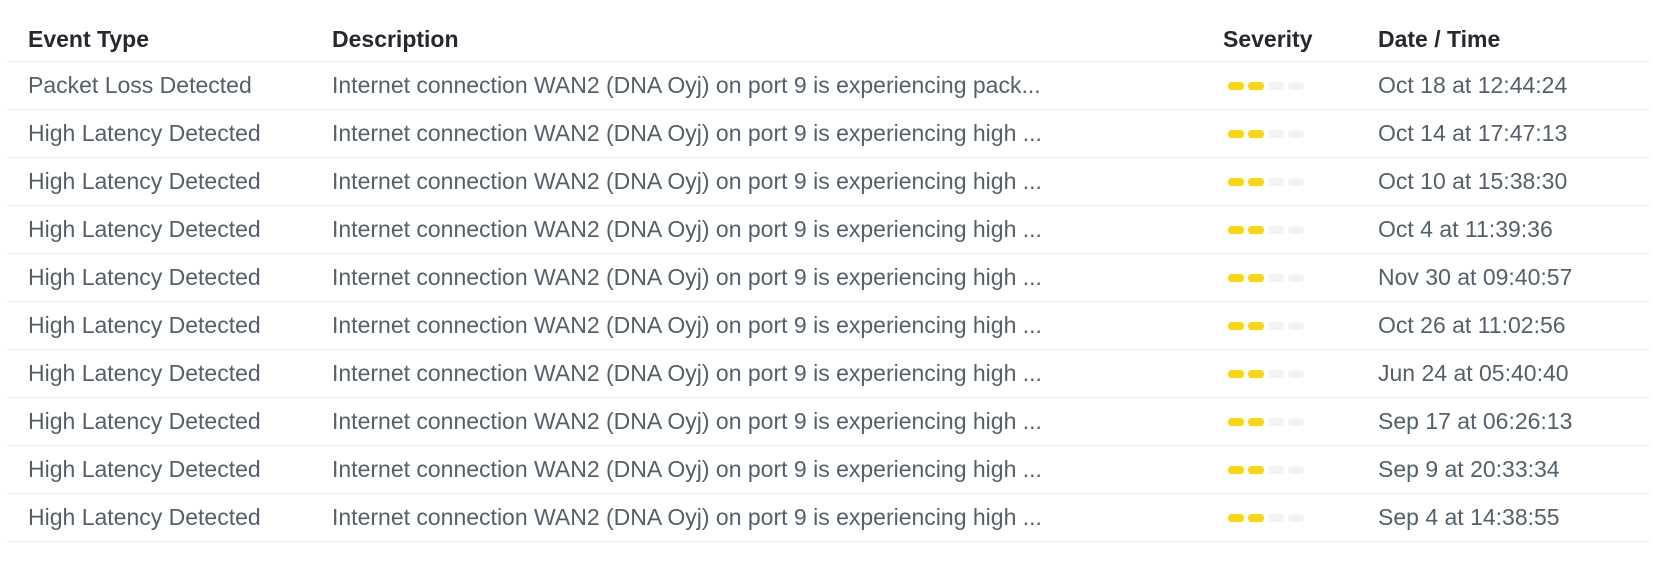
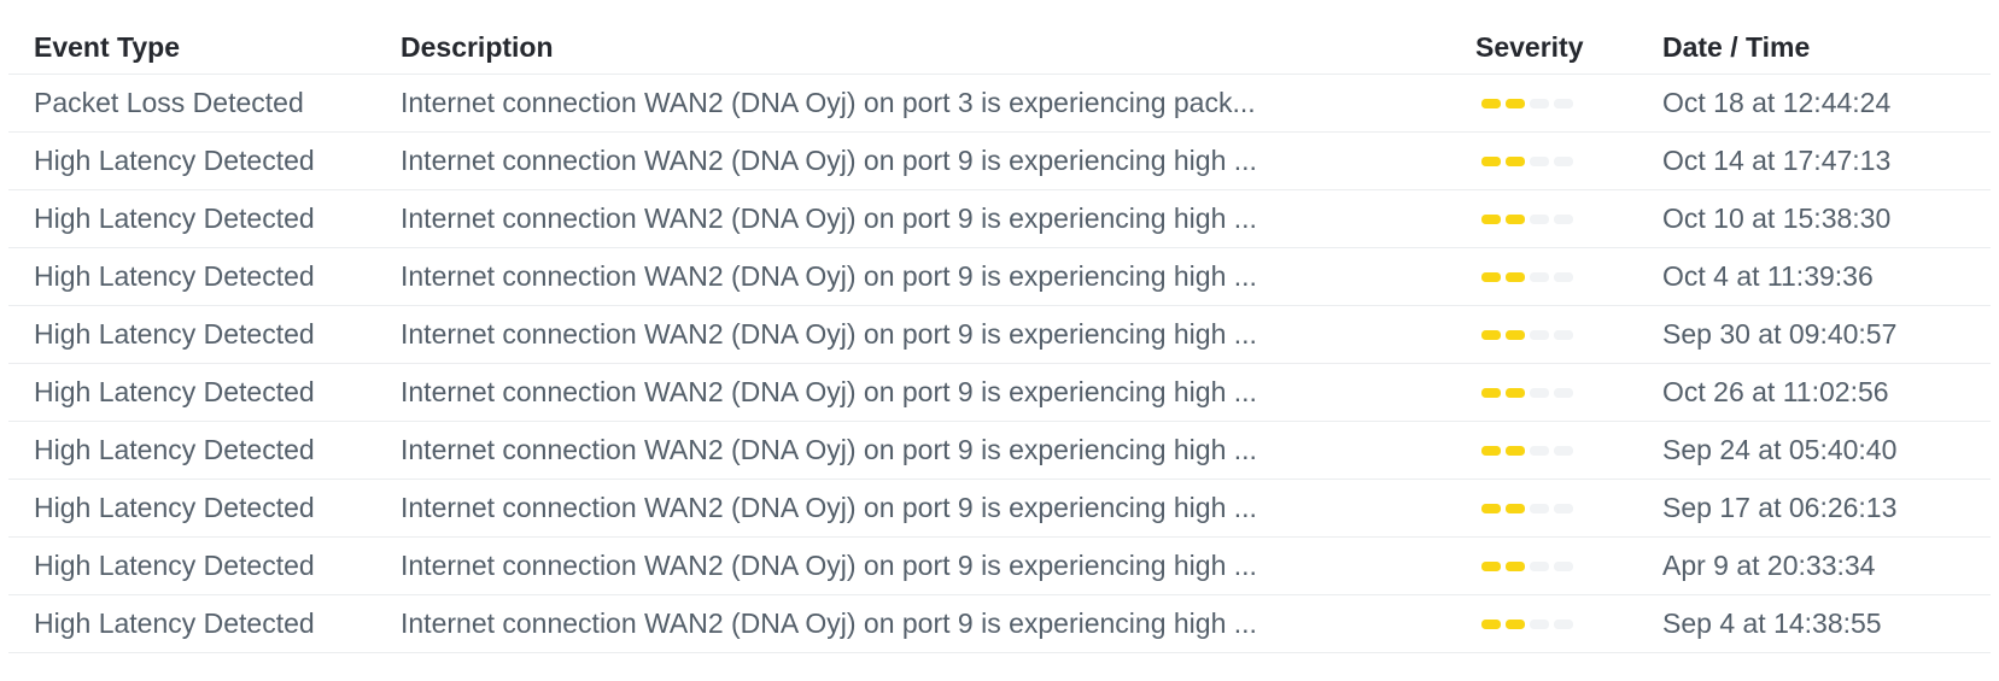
  Event Type
  Description
  Severity
  Date / Time
  Packet Loss Detected
- Internet connection WAN2 (DNA Oyj) on port 9 is experiencing pack...
+ Internet connection WAN2 (DNA Oyj) on port 3 is experiencing pack...
  Oct 18 at 12:44:24
  High Latency Detected
  Internet connection WAN2 (DNA Oyj) on port 9 is experiencing high ...
  Oct 14 at 17:47:13
  High Latency Detected
  Internet connection WAN2 (DNA Oyj) on port 9 is experiencing high ...
  Oct 10 at 15:38:30
  High Latency Detected
  Internet connection WAN2 (DNA Oyj) on port 9 is experiencing high ...
  Oct 4 at 11:39:36
  High Latency Detected
  Internet connection WAN2 (DNA Oyj) on port 9 is experiencing high ...
- Nov 30 at 09:40:57
+ Sep 30 at 09:40:57
  High Latency Detected
  Internet connection WAN2 (DNA Oyj) on port 9 is experiencing high ...
  Oct 26 at 11:02:56
  High Latency Detected
  Internet connection WAN2 (DNA Oyj) on port 9 is experiencing high ...
- Jun 24 at 05:40:40
+ Sep 24 at 05:40:40
  High Latency Detected
  Internet connection WAN2 (DNA Oyj) on port 9 is experiencing high ...
  Sep 17 at 06:26:13
  High Latency Detected
  Internet connection WAN2 (DNA Oyj) on port 9 is experiencing high ...
- Sep 9 at 20:33:34
+ Apr 9 at 20:33:34
  High Latency Detected
  Internet connection WAN2 (DNA Oyj) on port 9 is experiencing high ...
  Sep 4 at 14:38:55
